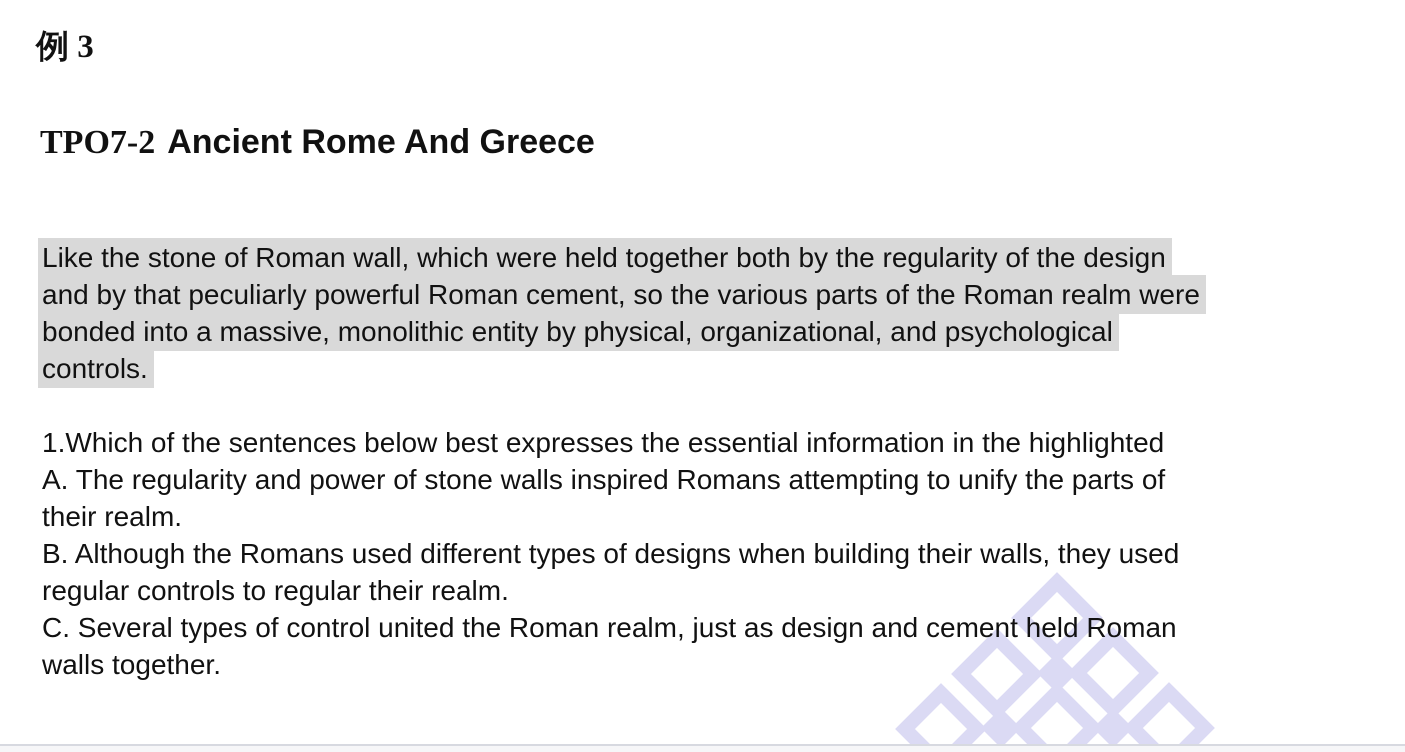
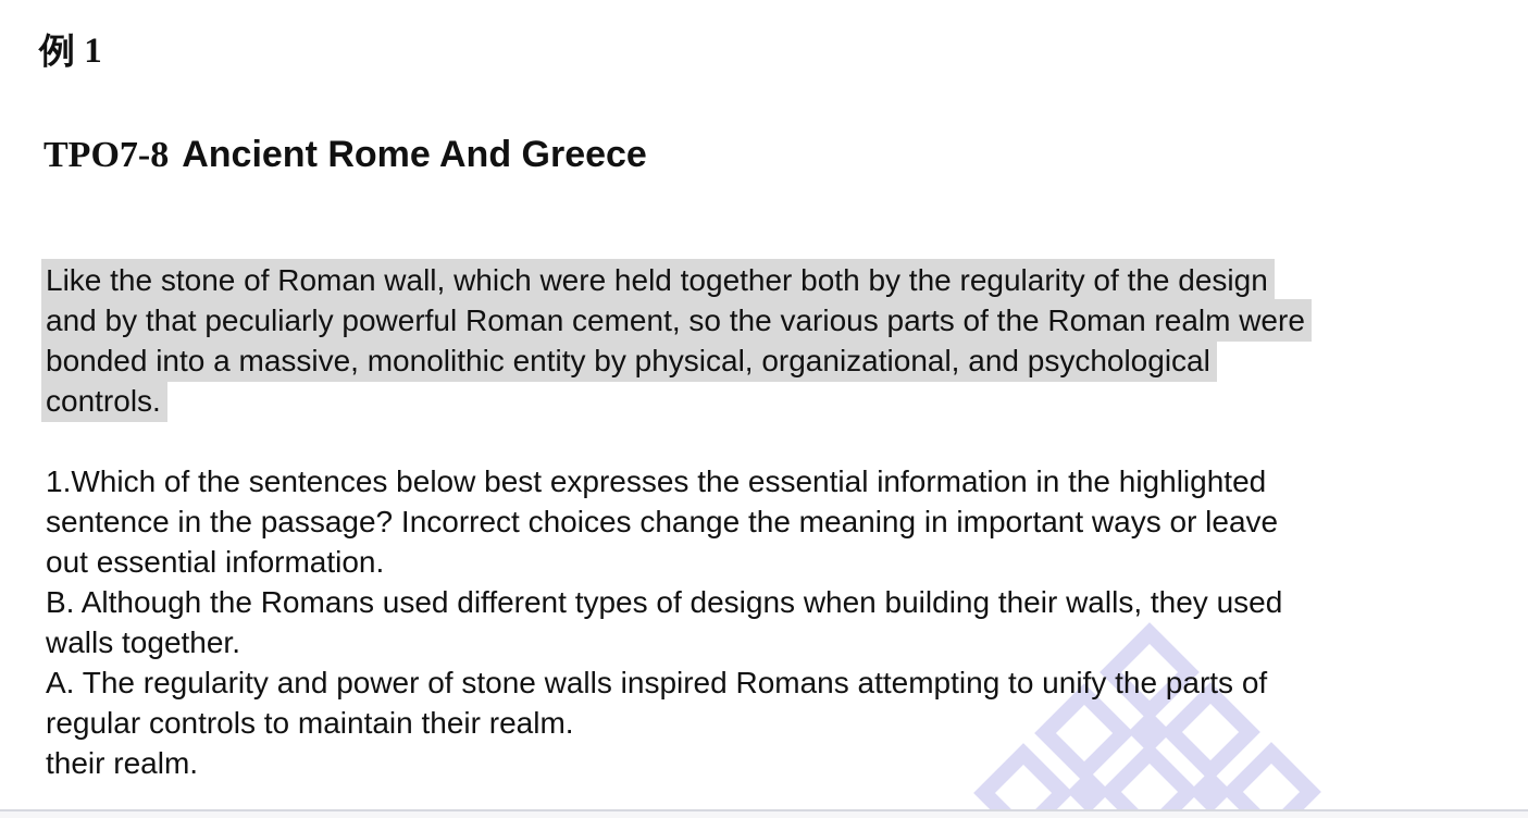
- 例 3
+ 例 1
- TPO7-2 Ancient Rome And Greece
+ TPO7-8 Ancient Rome And Greece
  Like the stone of Roman wall, which were held together both by the regularity of the design
  and by that peculiarly powerful Roman cement, so the various parts of the Roman realm were
  bonded into a massive, monolithic entity by physical, organizational, and psychological
  controls.
  1.Which of the sentences below best expresses the essential information in the highlighted
+ sentence in the passage? Incorrect choices change the meaning in important ways or leave
+ out essential information.
- A. The regularity and power of stone walls inspired Romans attempting to unify the parts of
+ B. Although the Romans used different types of designs when building their walls, they used
- their realm.
+ walls together.
- B. Although the Romans used different types of designs when building their walls, they used
+ A. The regularity and power of stone walls inspired Romans attempting to unify the parts of
- regular controls to regular their realm.
+ regular controls to maintain their realm.
- C. Several types of control united the Roman realm, just as design and cement held Roman
- walls together.
+ their realm.
